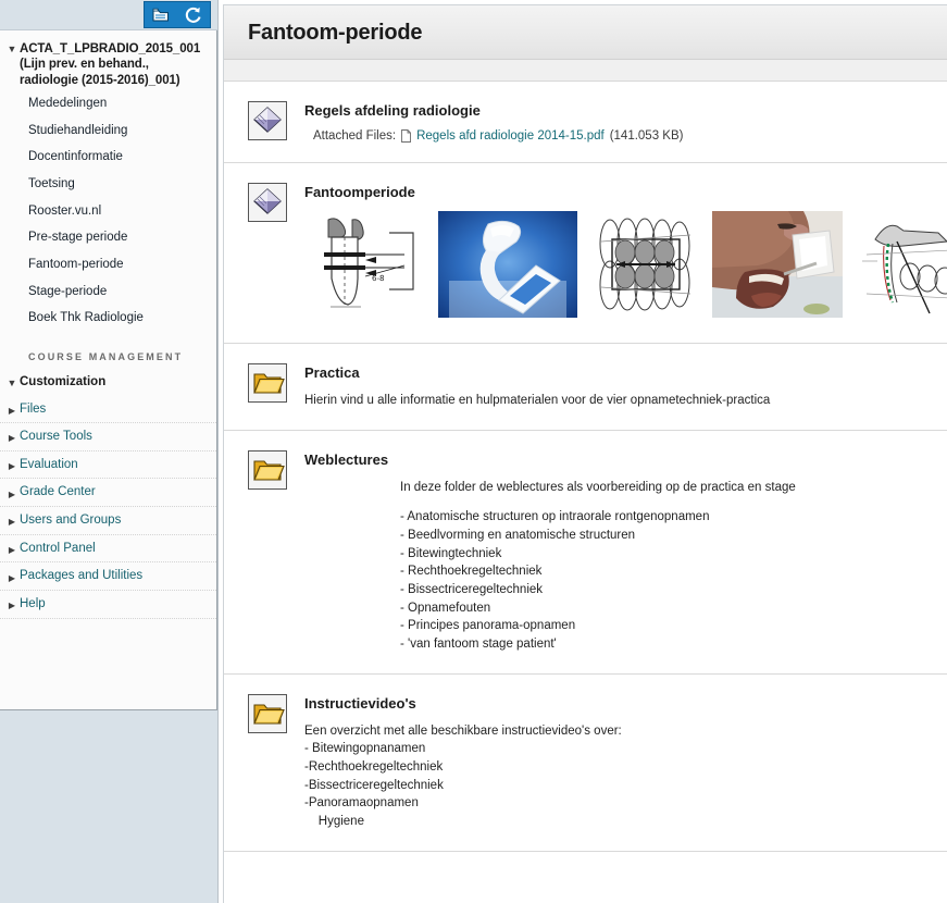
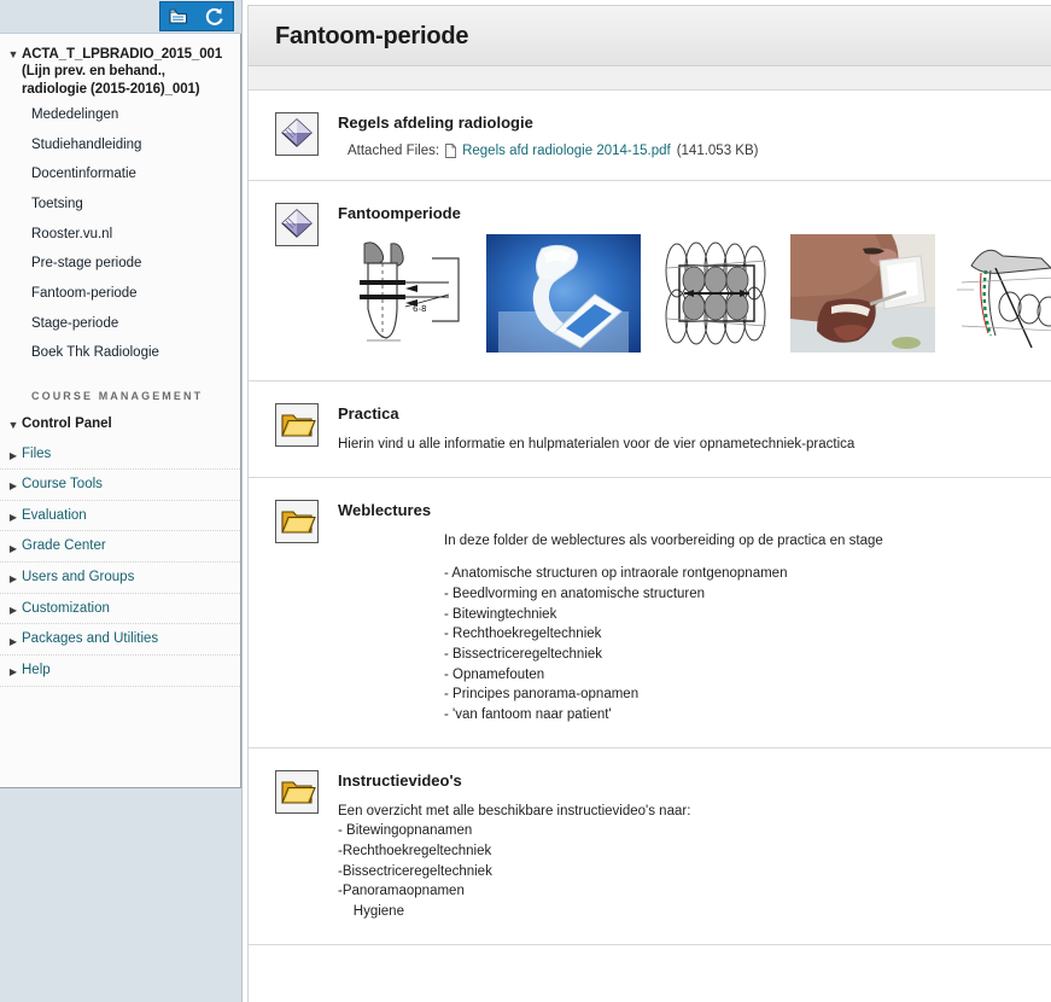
  ACTA_T_LPBRADIO_2015_001 (Lijn prev. en behand., radiologie (2015-2016)_001)
  Mededelingen
  Studiehandleiding
  Docentinformatie
  Toetsing
  Rooster.vu.nl
  Pre-stage periode
  Fantoom-periode
  Stage-periode
  Boek Thk Radiologie
  COURSE MANAGEMENT
- Customization
+ Control Panel
  Files
  Course Tools
  Evaluation
  Grade Center
  Users and Groups
- Control Panel
+ Customization
  Packages and Utilities
  Help
  Fantoom-periode
  Regels afdeling radiologie
  Attached Files:
  Regels afd radiologie 2014-15.pdf
  (141.053 KB)
  Fantoomperiode
  6-8
  Practica
  Hierin vind u alle informatie en hulpmaterialen voor de vier opnametechniek-practica
  Weblectures
  In deze folder de weblectures als voorbereiding op de practica en stage
  - Anatomische structuren op intraorale rontgenopnamen
  - Beedlvorming en anatomische structuren
  - Bitewingtechniek
  - Rechthoekregeltechniek
  - Bissectriceregeltechniek
  - Opnamefouten
  - Principes panorama-opnamen
- - 'van fantoom stage patient'
+ - 'van fantoom naar patient'
  Instructievideo's
- Een overzicht met alle beschikbare instructievideo's over:
+ Een overzicht met alle beschikbare instructievideo's naar:
  - Bitewingopnanamen
  -Rechthoekregeltechniek
  -Bissectriceregeltechniek
  -Panoramaopnamen
  Hygiene
